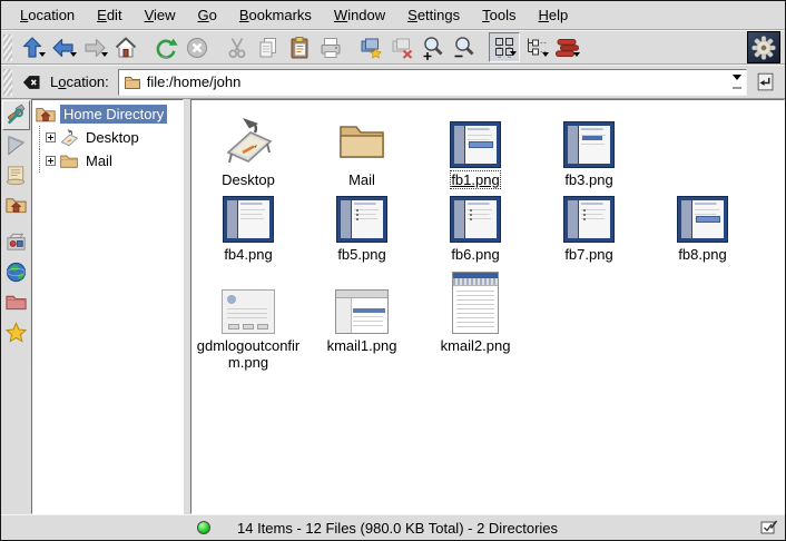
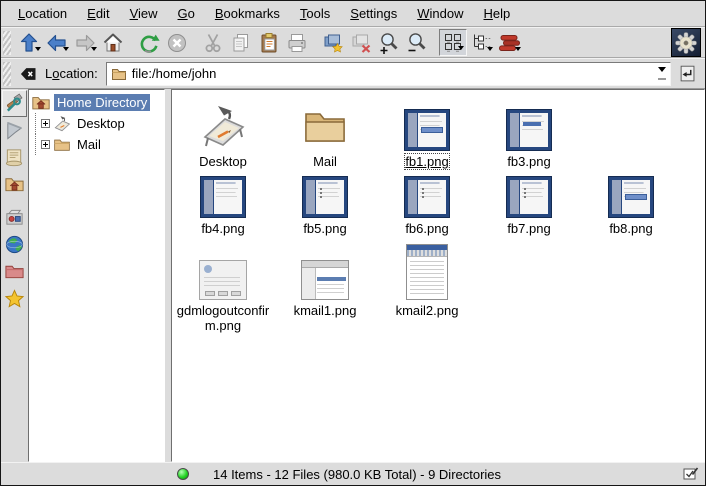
  Location
  Edit
  View
  Go
  Bookmarks
- Window
+ Tools
  Settings
- Tools
+ Window
  Help
  Location:
  file:/home/john
  Home Directory
  Desktop
  Mail
  Desktop
  Mail
  fb1.png
  fb3.png
  fb4.png
  fb5.png
  fb6.png
  fb7.png
  fb8.png
  gdmlogoutconfirm.png
  kmail1.png
  kmail2.png
- 14 Items - 12 Files (980.0 KB Total) - 2 Directories
+ 14 Items - 12 Files (980.0 KB Total) - 9 Directories
